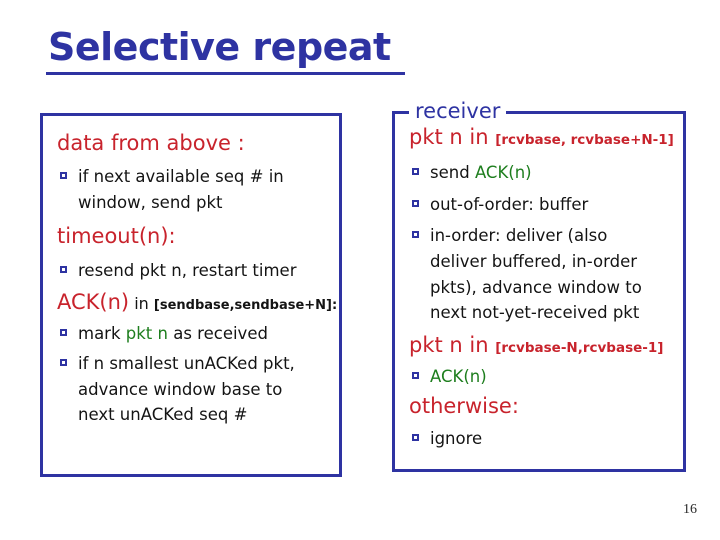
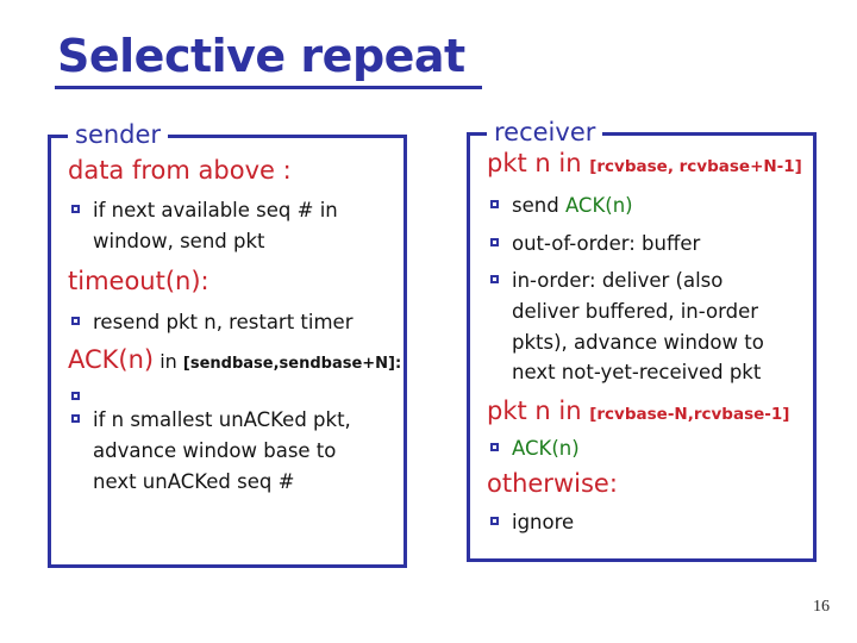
  Selective repeat
+ sender
  data from above :
  if next available seq # in window, send pkt
  timeout(n):
  resend pkt n, restart timer
  ACK(n) in [sendbase,sendbase+N]:
- mark pkt n as received
  if n smallest unACKed pkt, advance window base to next unACKed seq #
  receiver
  pkt n in [rcvbase, rcvbase+N-1]
  send ACK(n)
  out-of-order: buffer
  in-order: deliver (also deliver buffered, in-order pkts), advance window to next not-yet-received pkt
  pkt n in [rcvbase-N,rcvbase-1]
  ACK(n)
  otherwise:
  ignore
  16
